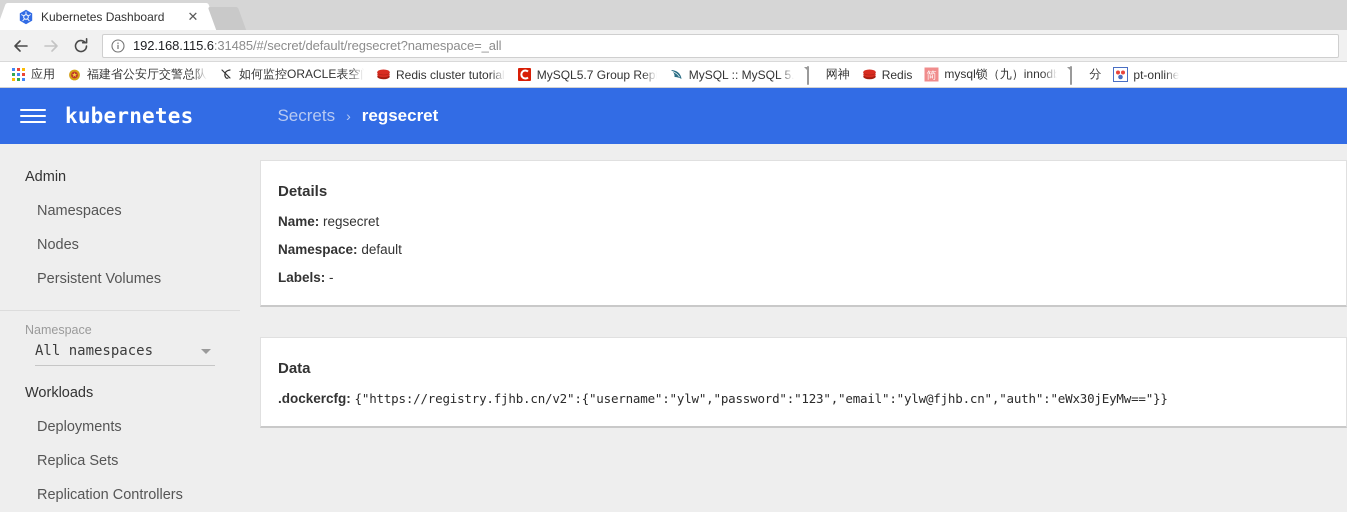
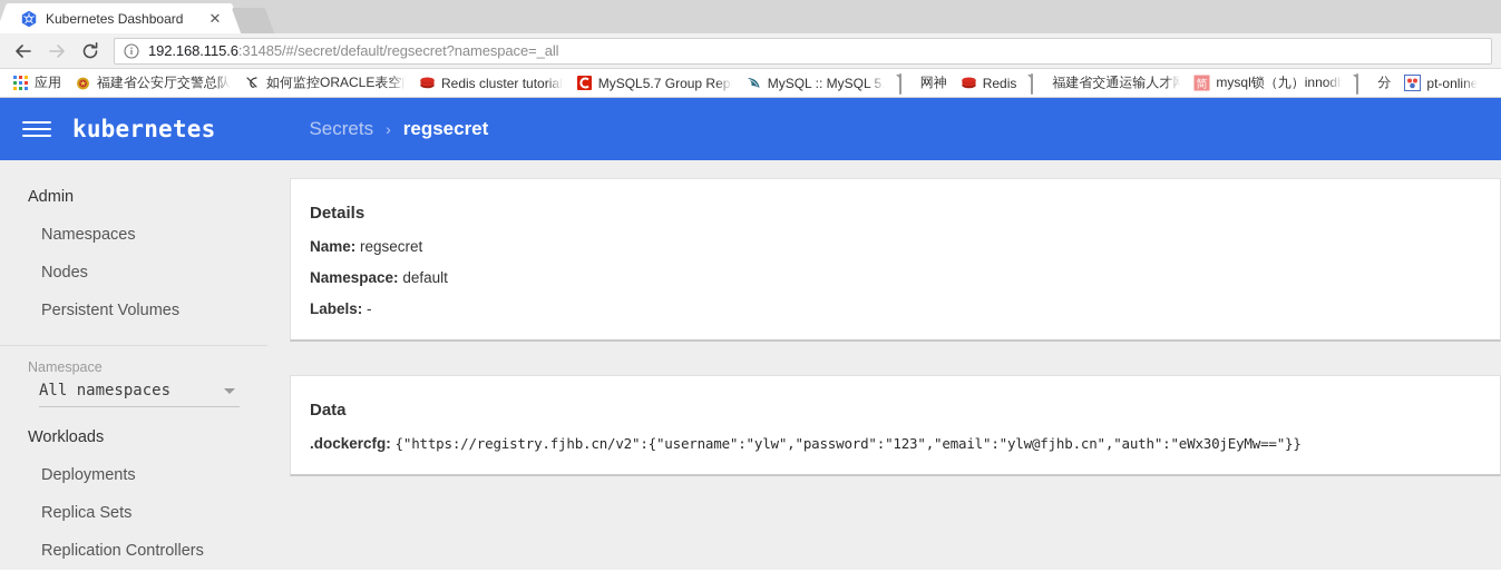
  Kubernetes Dashboard
  ✕
  192.168.115.6:31485/#/secret/default/regsecret?namespace=_all
  应用
  福建省公安厅交警总队
  如何监控ORACLE表空
  Redis cluster tutorial
  MySQL :: MySQL 5.
  网神
  Redis
+ 福建省交通运输人才网
  简
  mysql锁（九）innodb
  分
  pt-online
  kubernetes
  Secrets
  ›
  regsecret
  Admin
  Namespaces
  Nodes
  Persistent Volumes
  Namespace
  All namespaces
  Workloads
  Deployments
  Replica Sets
  Replication Controllers
  Details
  Name: regsecret
  Namespace: default
  Labels: -
  Data
  .dockercfg: {"https://registry.fjhb.cn/v2":{"username":"ylw","password":"123","email":"ylw@fjhb.cn","auth":"eWx30jEyMw=="}}
